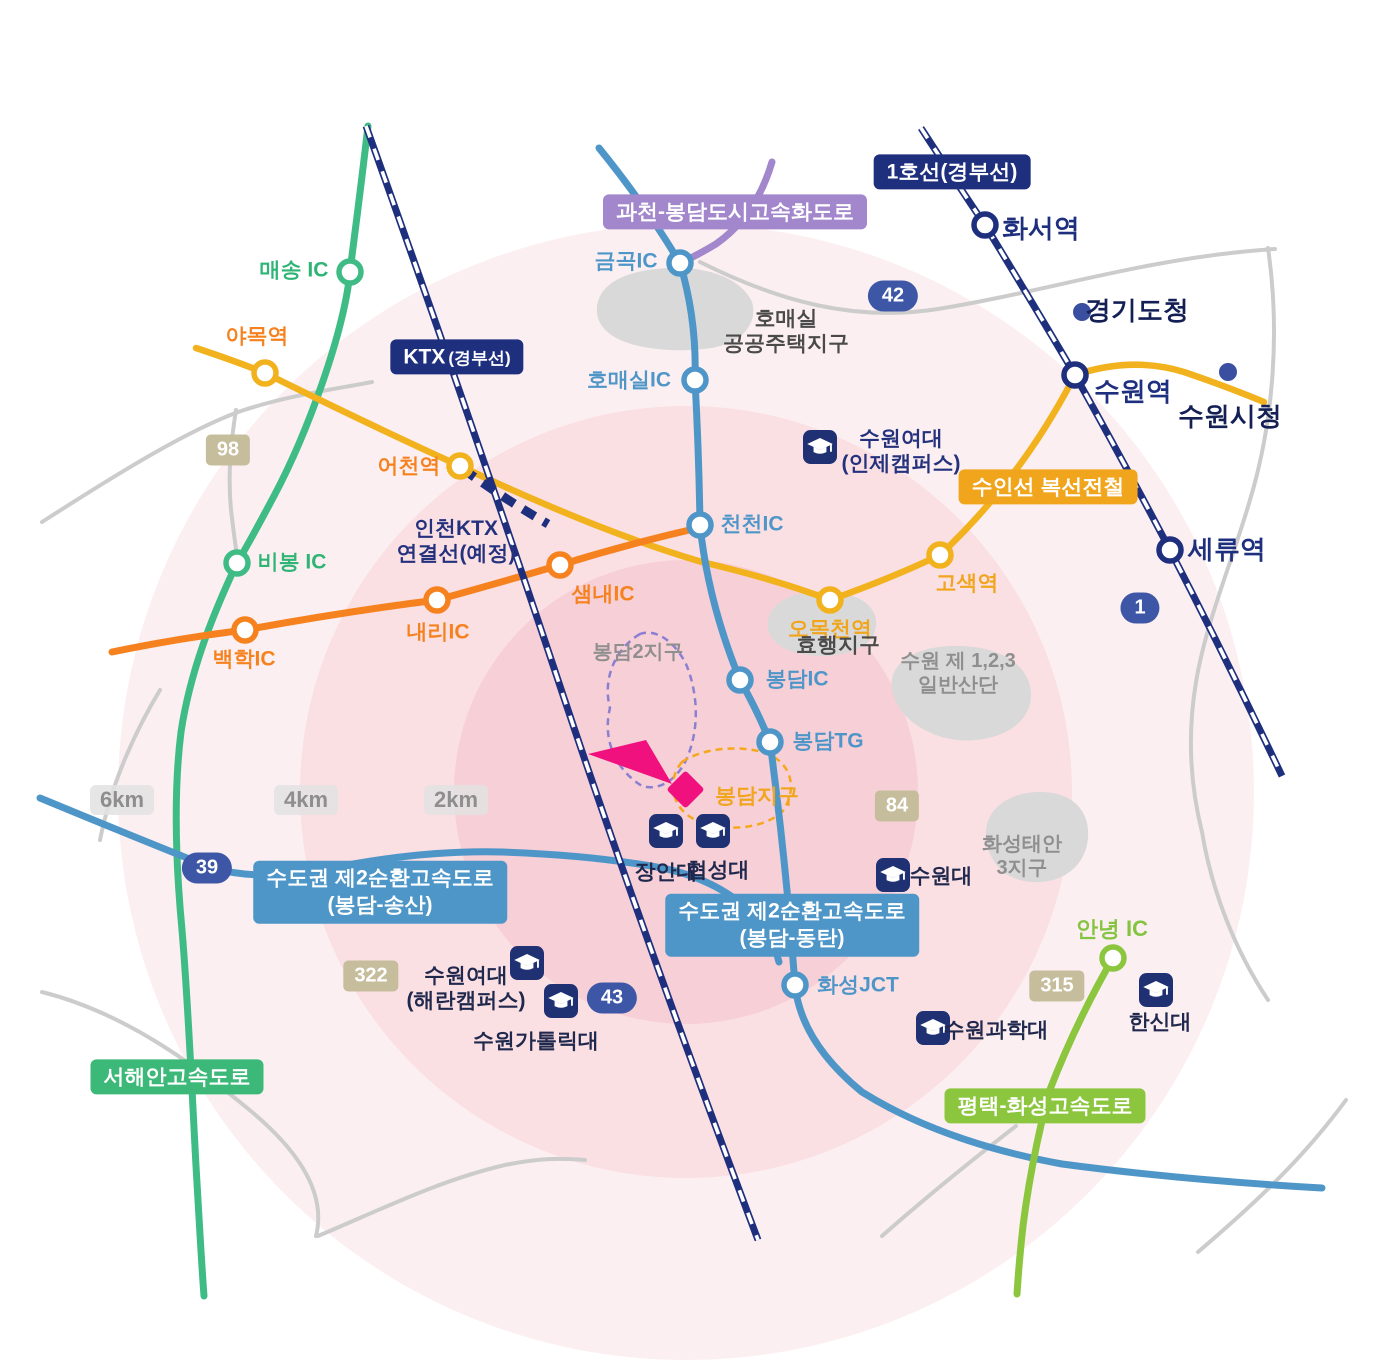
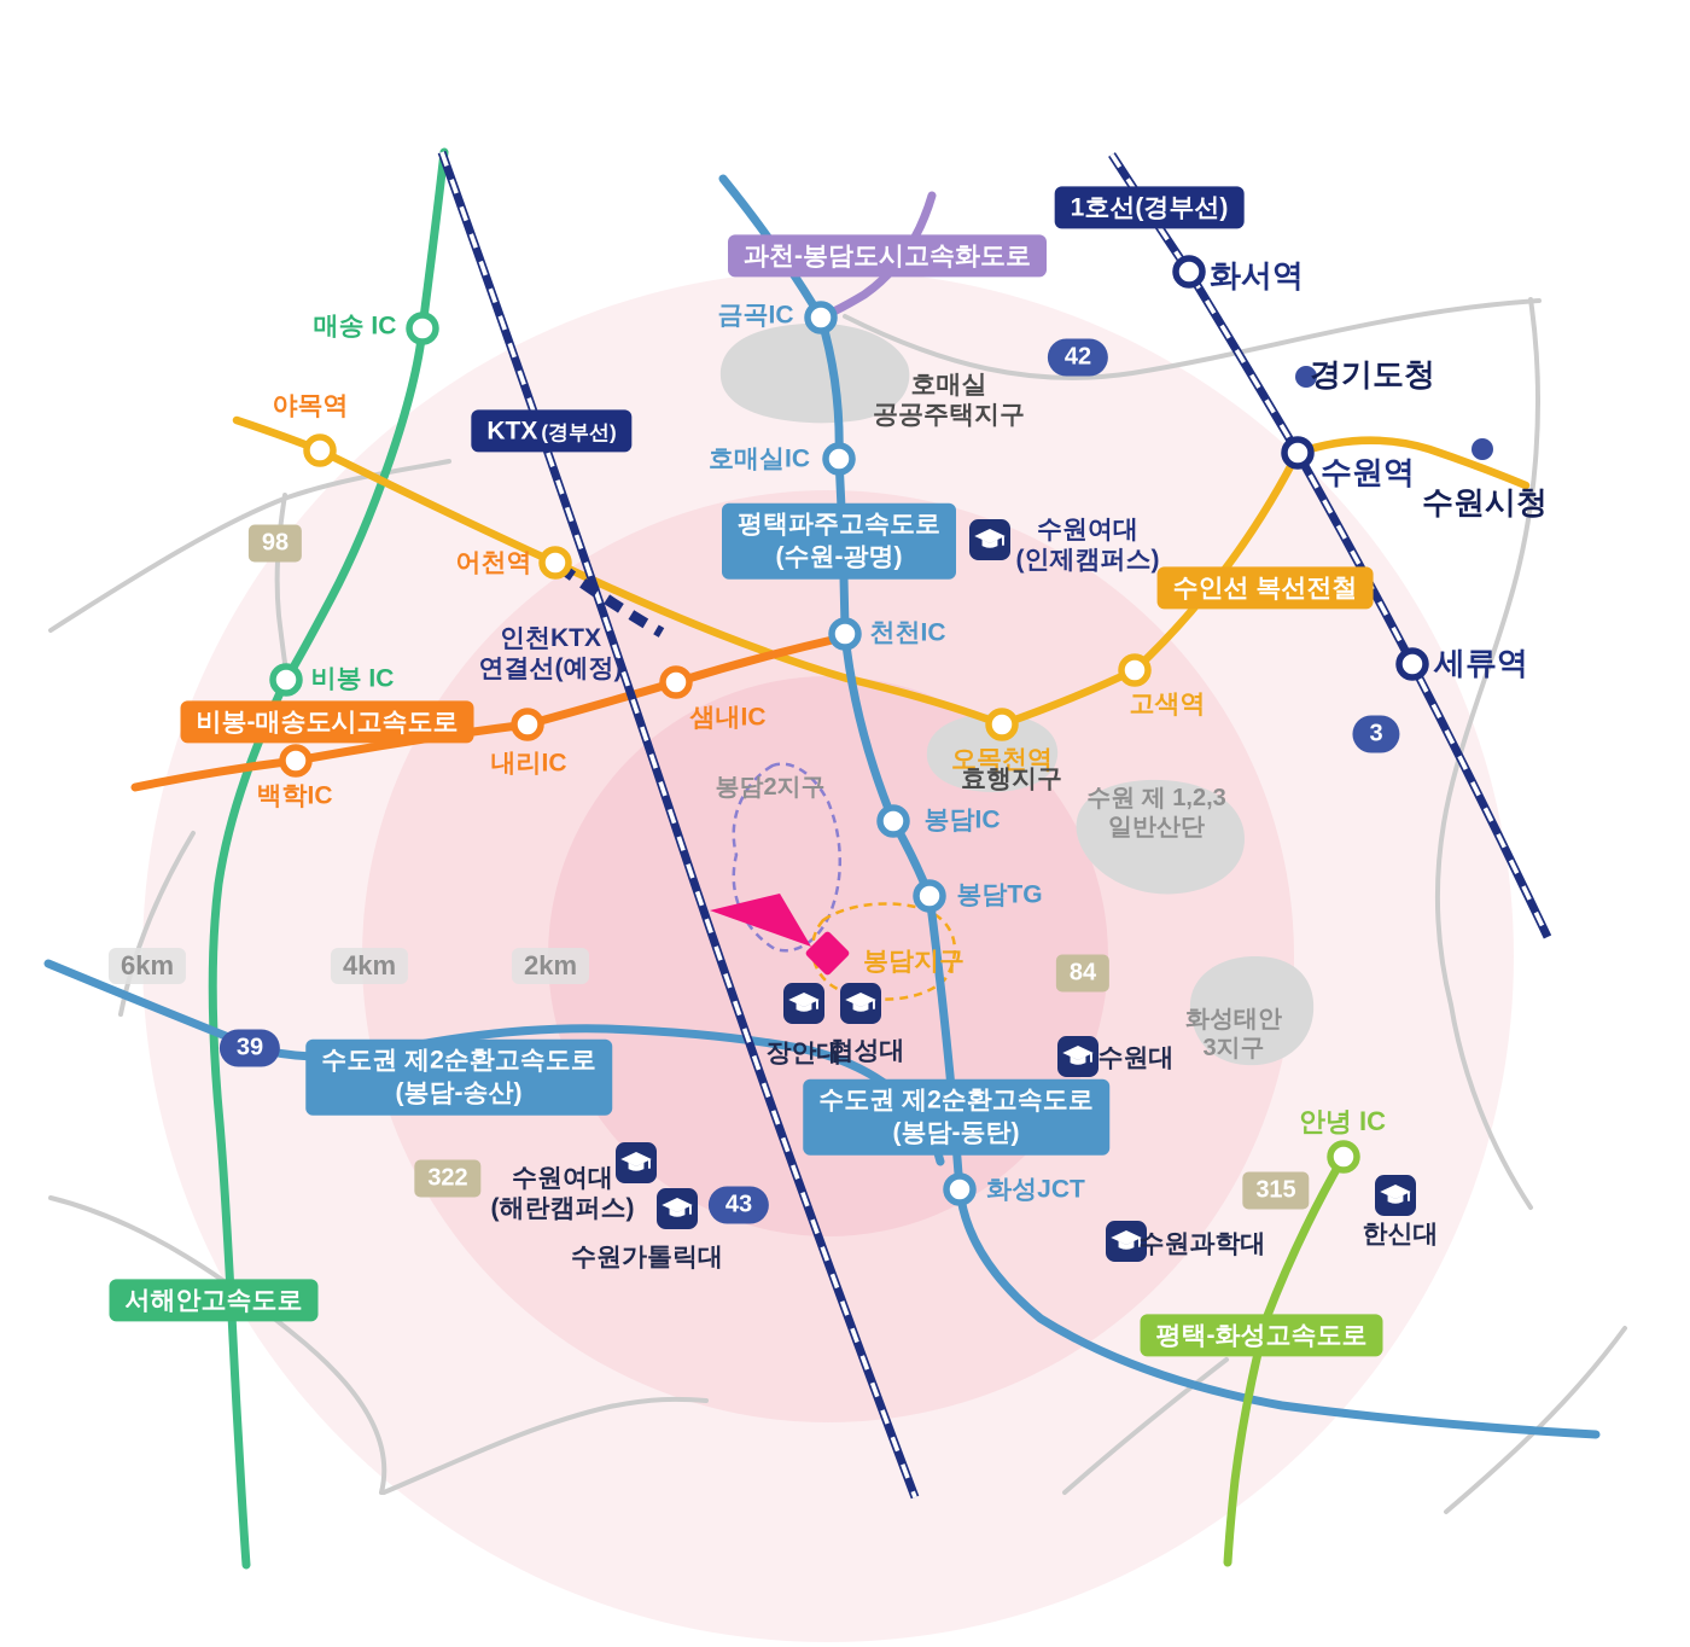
  6km
  4km
  2km
  KTX (경부선)
  1호선(경부선)
  과천-봉담도시고속화도로
+ 평택파주고속도로
+ (수원-광명)
  수인선 복선전철
+ 비봉-매송도시고속도로
  수도권 제2순환고속도로
  (봉담-송산)
  수도권 제2순환고속도로
  (봉담-동탄)
  서해안고속도로
  평택-화성고속도로
  매송 IC
  야목역
  어천역
  비봉 IC
  백학IC
  내리IC
  샘내IC
  금곡IC
  호매실IC
  천천IC
  봉담IC
  봉담TG
  오목천역
  고색역
  화서역
  수원역
  세류역
  화성JCT
  안녕 IC
  98
  42
  39
  322
  43
  84
  315
- 1
+ 3
  호매실
  공공주택지구
  경기도청
  수원시청
  인천KTX
  연결선(예정)
  봉담2지구
  효행지구
  수원 제 1,2,3
  일반산단
  봉담지구
  화성태안
  3지구
  수원여대
  (인제캠퍼스)
  장안대
  협성대
  수원대
  수원여대
  (해란캠퍼스)
  수원가톨릭대
  수원과학대
  한신대
